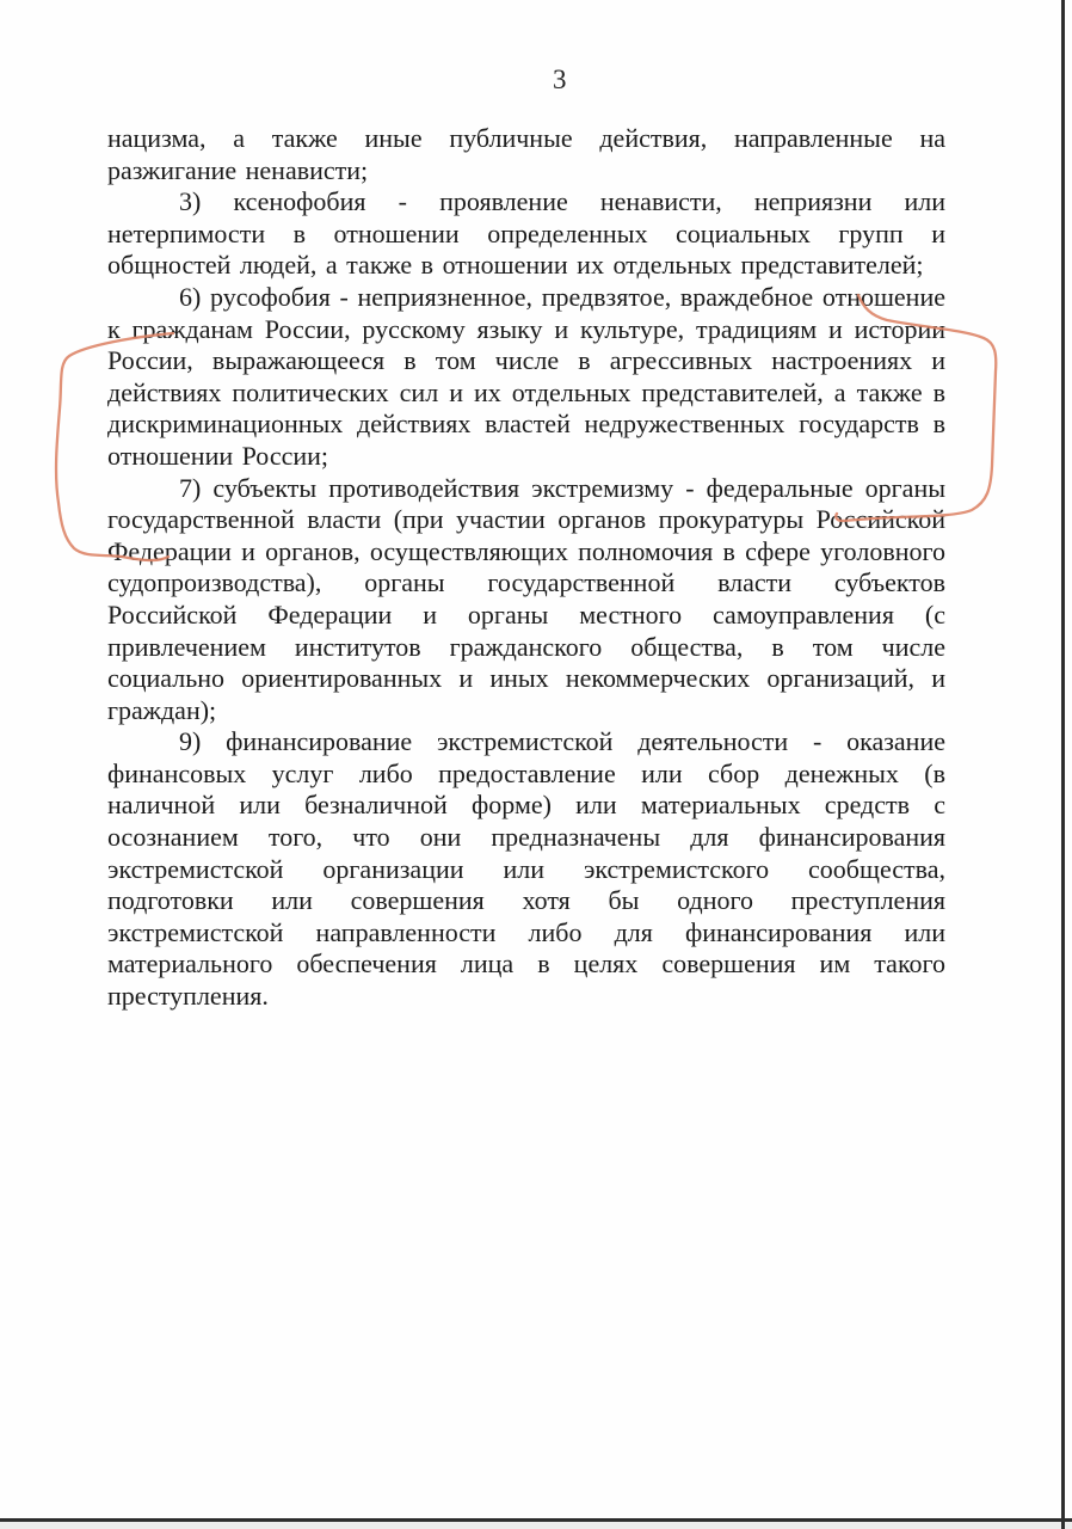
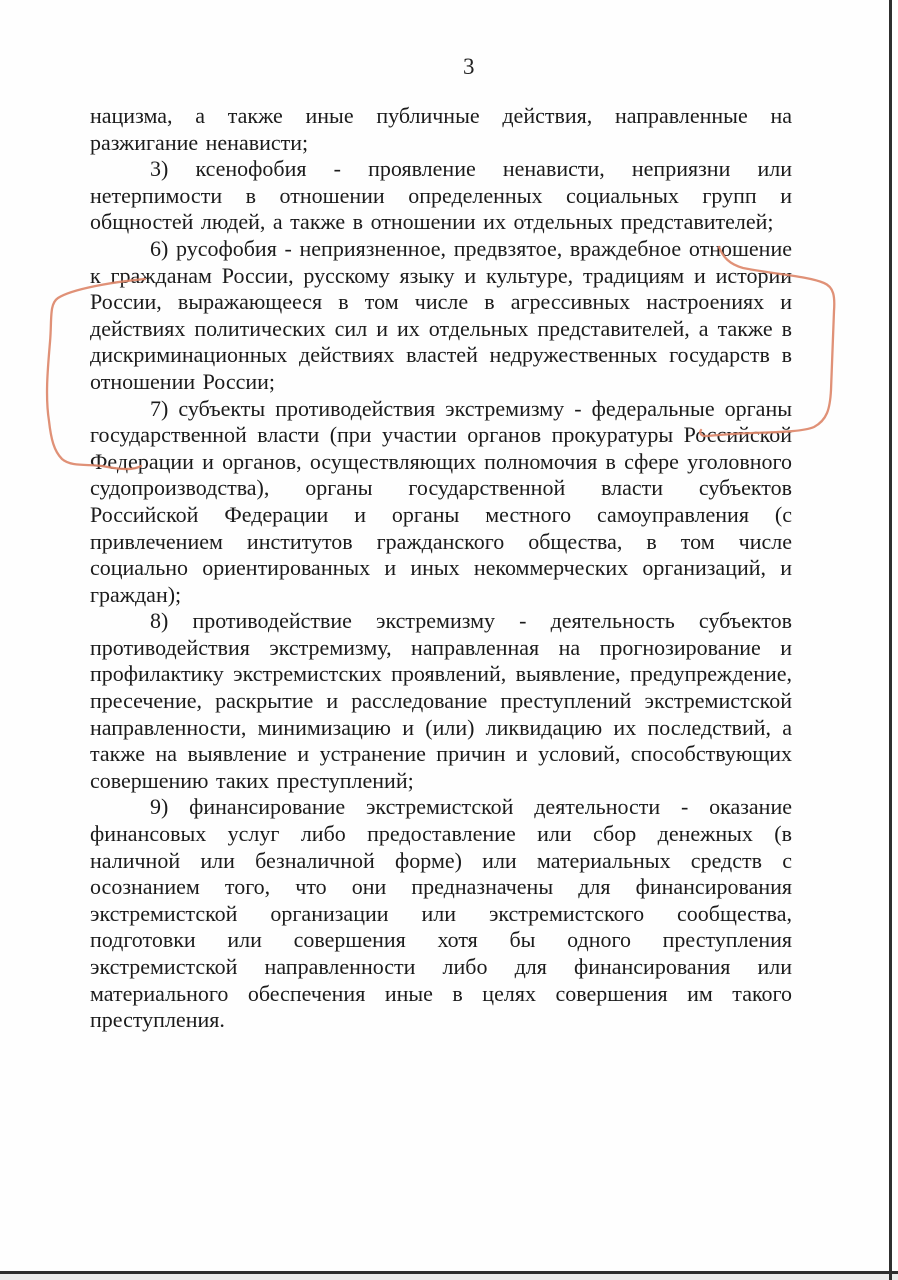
  3
  нацизма, а также иные публичные действия, направленные на разжигание ненависти;
  3) ксенофобия - проявление ненависти, неприязни или нетерпимости в отношении определенных социальных групп и общностей людей, а также в отношении их отдельных представителей;
  6) русофобия - неприязненное, предвзятое, враждебное отношение к гражданам России, русскому языку и культуре, традициям и истори России, выражающееся в том числе в агрессивных настроениях и действиях политических сил и их отдельных представителей, а также в дискриминационных действиях властей недружественных государств в отношении России;
  7) субъекты противодействия экстремизму - федеральные органы государственной власти (при участии органов прокуратуры Рйской Федерации и органов, осуществляющих полномочия в сфере уголовного судопроизводства), органы государственной власти субъектов Российской Федерации и органы местного самоуправления (с привлечением институтов гражданского общества, в том числе социально ориентированных и иных некоммерческих организаций, и граждан);
+ 8) противодействие экстремизму - деятельность субъектов противодействия экстремизму, направленная на прогнозирование и профилактику экстремистских проявлений, выявление, предупреждение, пресечение, раскрытие и расследование преступлений экстремистской направленности, минимизацию и (или) ликвидацию их последствий, а также на выявление и устранение причин и условий, способствующих совершению таких преступлений;
- 9) финансирование экстремистской деятельности - оказание финансовых услуг либо предоставление или сбор денежных (в наличной или безналичной форме) или материальных средств с осознанием того, что они предназначены для финансирования экстремистской организации или экстремистского сообщества, подготовки или совершения хотя бы одного преступления экстремистской направленности либо для финансирования или материального обеспечения лица в целях совершения им такого преступления.
+ 9) финансирование экстремистской деятельности - оказание финансовых услуг либо предоставление или сбор денежных (в наличной или безналичной форме) или материальных средств с осознанием того, что они предназначены для финансирования экстремистской организации или экстремистского сообщества, подготовки или совершения хотя бы одного преступления экстремистской направленности либо для финансирования или материального обеспечения иные в целях совершения им такого преступления.
